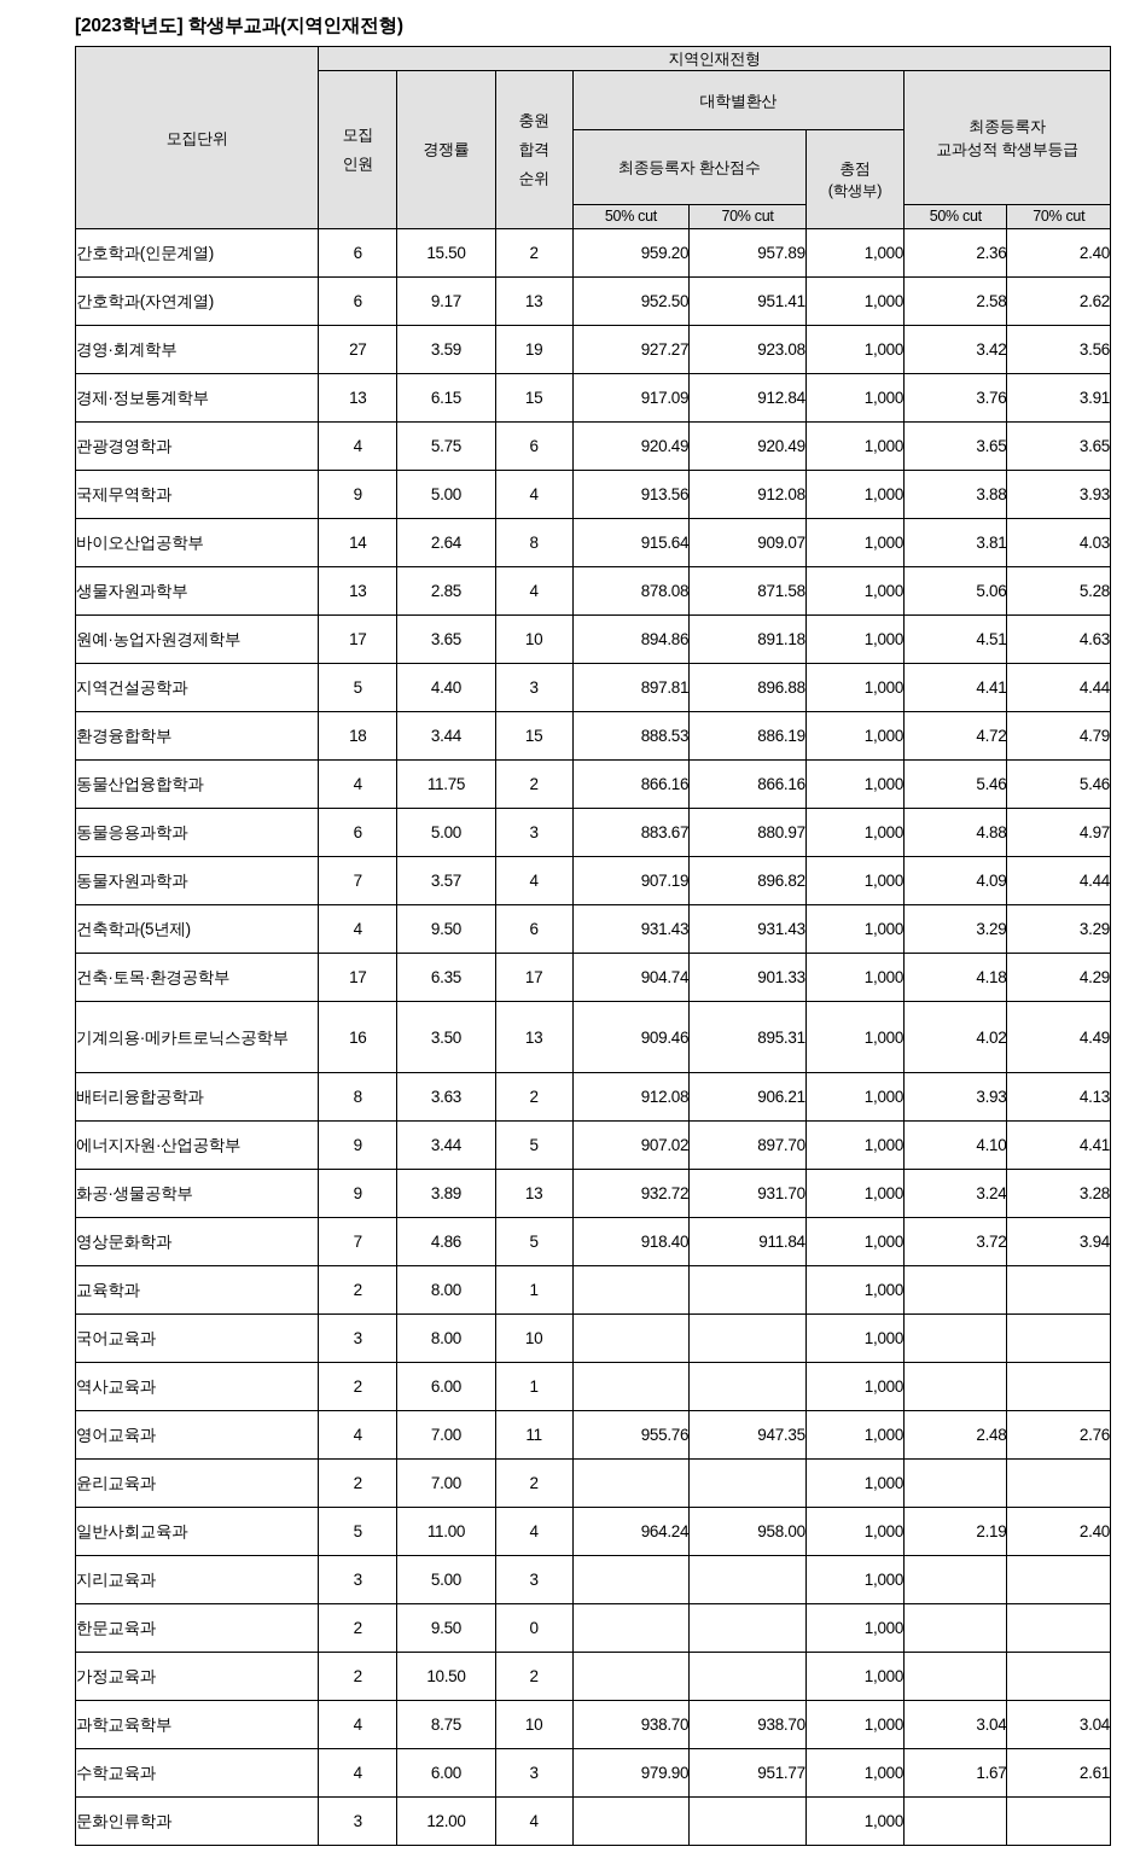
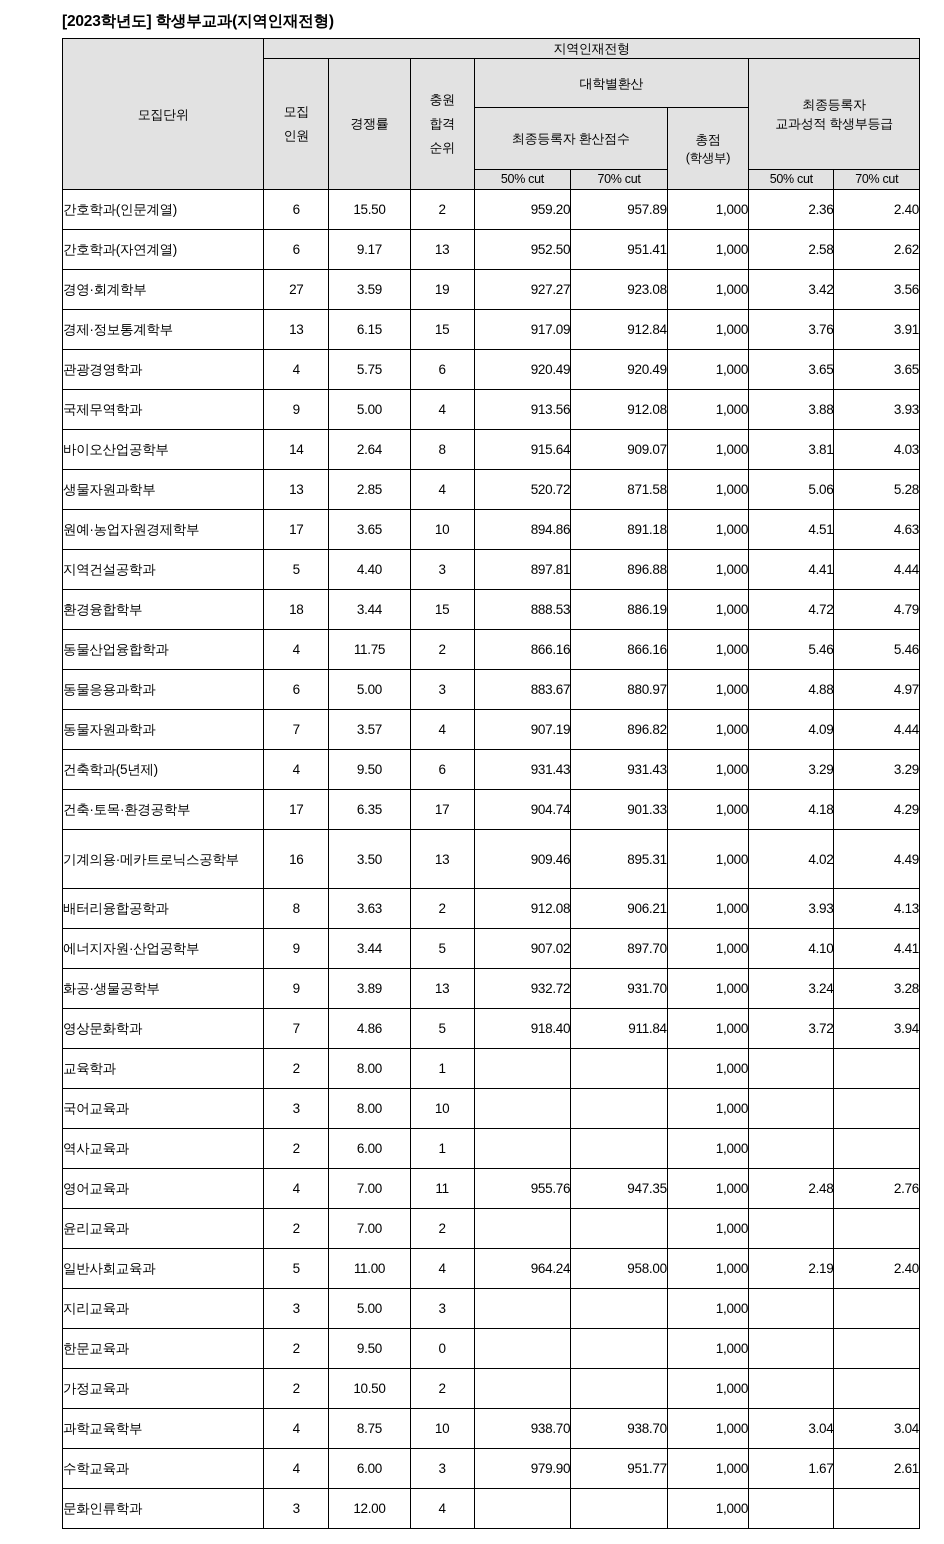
  [2023학년도] 학생부교과(지역인재전형)
  모집단위	지역인재전형
  모집인원	경쟁률	충원합격순위	대학별환산	최종등록자교과성적 학생부등급
  최종등록자 환산점수	총점(학생부)
  50% cut	70% cut	50% cut	70% cut
  간호학과(인문계열)	6	15.50	2	959.20	957.89	1,000	2.36	2.40
  간호학과(자연계열)	6	9.17	13	952.50	951.41	1,000	2.58	2.62
  경영·회계학부	27	3.59	19	927.27	923.08	1,000	3.42	3.56
  경제·정보통계학부	13	6.15	15	917.09	912.84	1,000	3.76	3.91
  관광경영학과	4	5.75	6	920.49	920.49	1,000	3.65	3.65
  국제무역학과	9	5.00	4	913.56	912.08	1,000	3.88	3.93
  바이오산업공학부	14	2.64	8	915.64	909.07	1,000	3.81	4.03
- 생물자원과학부	13	2.85	4	878.08	871.58	1,000	5.06	5.28
+ 생물자원과학부	13	2.85	4	520.72	871.58	1,000	5.06	5.28
  원예·농업자원경제학부	17	3.65	10	894.86	891.18	1,000	4.51	4.63
  지역건설공학과	5	4.40	3	897.81	896.88	1,000	4.41	4.44
  환경융합학부	18	3.44	15	888.53	886.19	1,000	4.72	4.79
  동물산업융합학과	4	11.75	2	866.16	866.16	1,000	5.46	5.46
  동물응용과학과	6	5.00	3	883.67	880.97	1,000	4.88	4.97
  동물자원과학과	7	3.57	4	907.19	896.82	1,000	4.09	4.44
  건축학과(5년제)	4	9.50	6	931.43	931.43	1,000	3.29	3.29
  건축·토목·환경공학부	17	6.35	17	904.74	901.33	1,000	4.18	4.29
  기계의용·메카트로닉스공학부	16	3.50	13	909.46	895.31	1,000	4.02	4.49
  배터리융합공학과	8	3.63	2	912.08	906.21	1,000	3.93	4.13
  에너지자원·산업공학부	9	3.44	5	907.02	897.70	1,000	4.10	4.41
  화공·생물공학부	9	3.89	13	932.72	931.70	1,000	3.24	3.28
  영상문화학과	7	4.86	5	918.40	911.84	1,000	3.72	3.94
  교육학과	2	8.00	1			1,000
  국어교육과	3	8.00	10			1,000
  역사교육과	2	6.00	1			1,000
  영어교육과	4	7.00	11	955.76	947.35	1,000	2.48	2.76
  윤리교육과	2	7.00	2			1,000
  일반사회교육과	5	11.00	4	964.24	958.00	1,000	2.19	2.40
  지리교육과	3	5.00	3			1,000
  한문교육과	2	9.50	0			1,000
  가정교육과	2	10.50	2			1,000
  과학교육학부	4	8.75	10	938.70	938.70	1,000	3.04	3.04
  수학교육과	4	6.00	3	979.90	951.77	1,000	1.67	2.61
  문화인류학과	3	12.00	4			1,000
